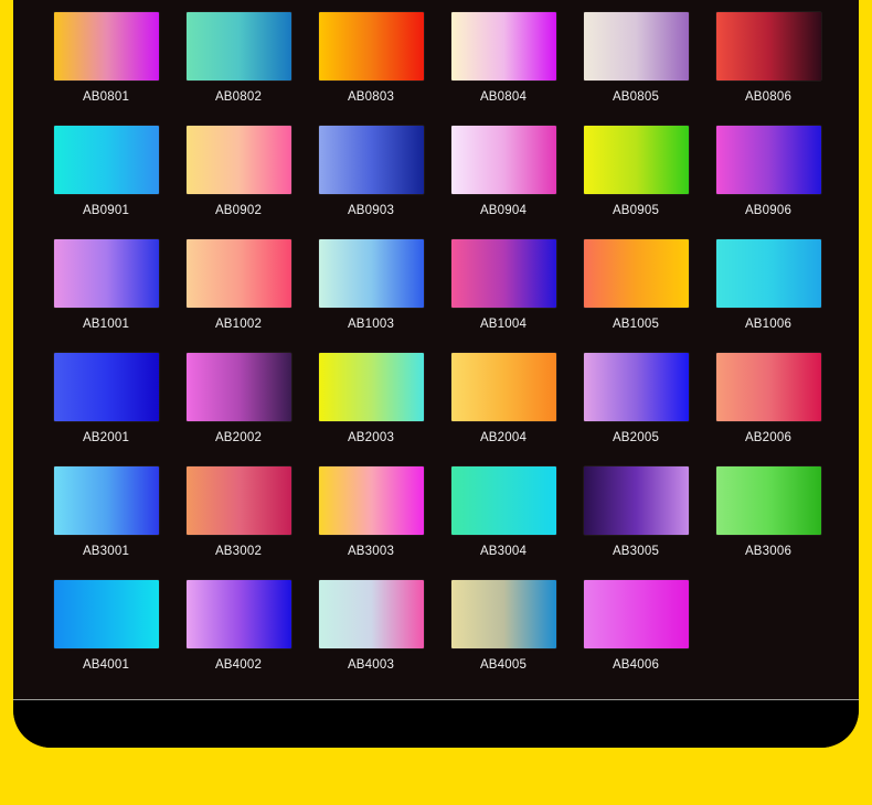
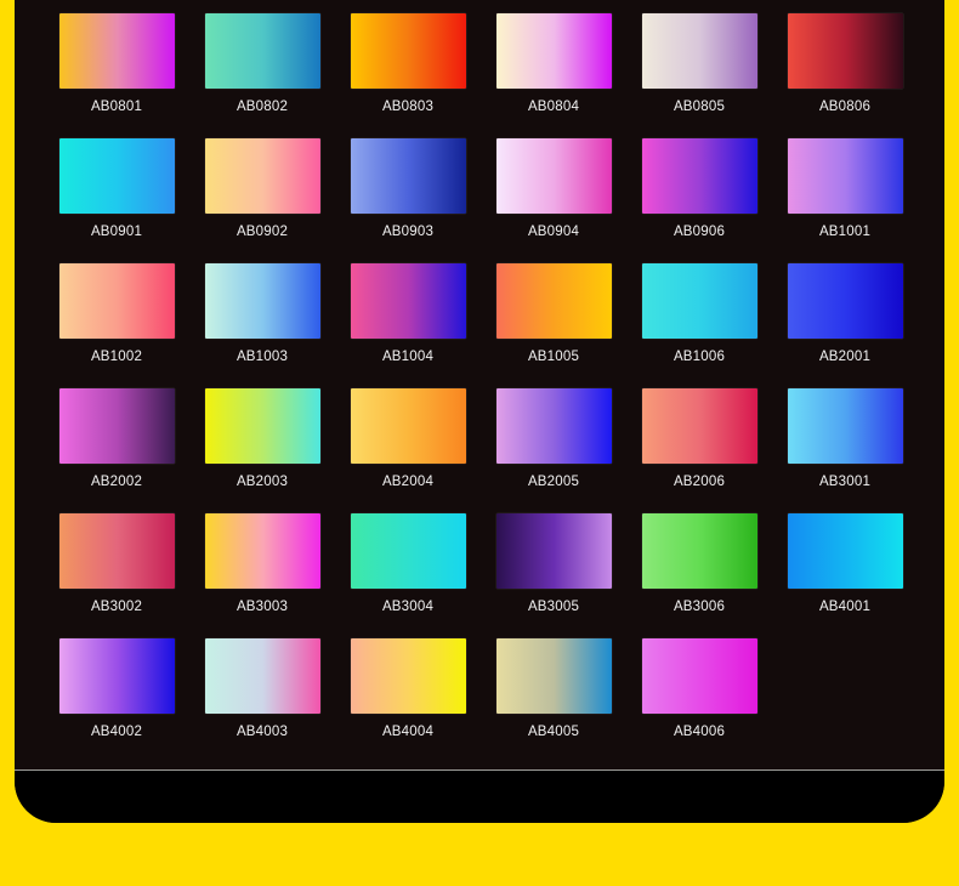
  AB0801
  AB0802
  AB0803
  AB0804
  AB0805
  AB0806
  AB0901
  AB0902
  AB0903
  AB0904
- AB0905
  AB0906
  AB1001
  AB1002
  AB1003
  AB1004
  AB1005
  AB1006
  AB2001
  AB2002
  AB2003
  AB2004
  AB2005
  AB2006
  AB3001
  AB3002
  AB3003
  AB3004
  AB3005
  AB3006
  AB4001
  AB4002
  AB4003
+ AB4004
  AB4005
  AB4006
